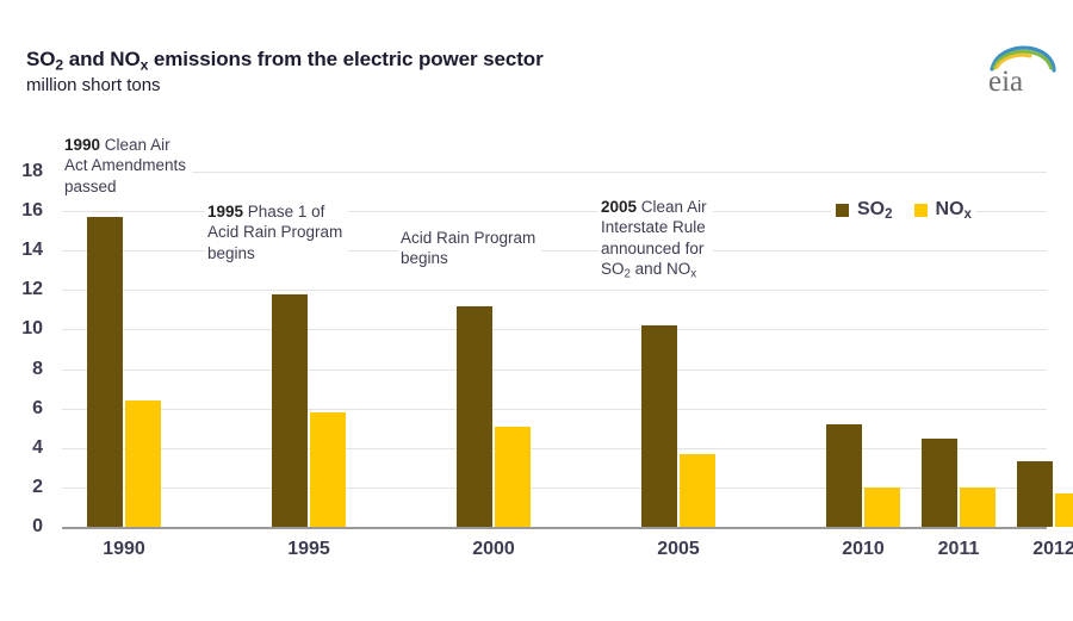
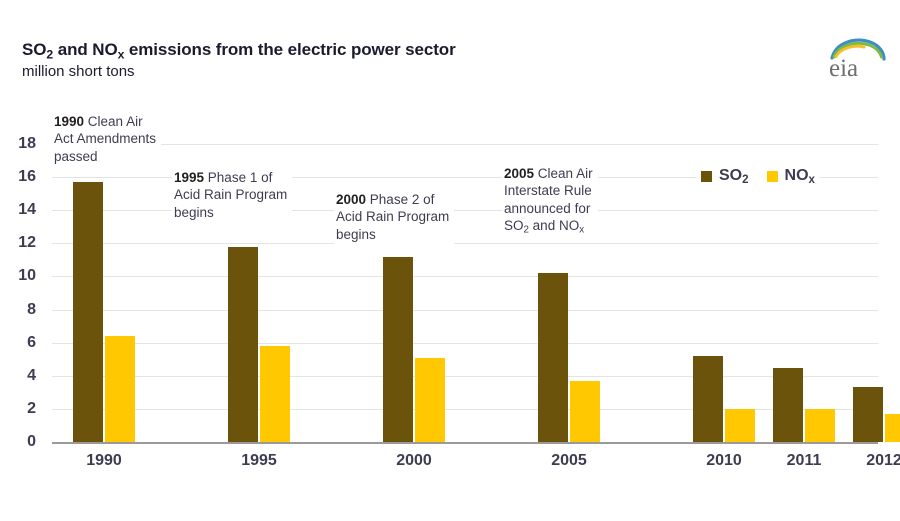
  SO2 and NOx emissions from the electric power sector
  million short tons
  eia
  0
  2
  4
  6
  8
  10
  12
  14
  16
  18
  1990
  1995
  2000
  2005
  2010
  2011
  2012
  SO2
  NOx
  1990 Clean Air
  Act Amendments
  passed
  1995 Phase 1 of
  Acid Rain Program
  begins
+ 2000 Phase 2 of
  Acid Rain Program
  begins
  2005 Clean Air
  Interstate Rule
  announced for
  SO2 and NOx
